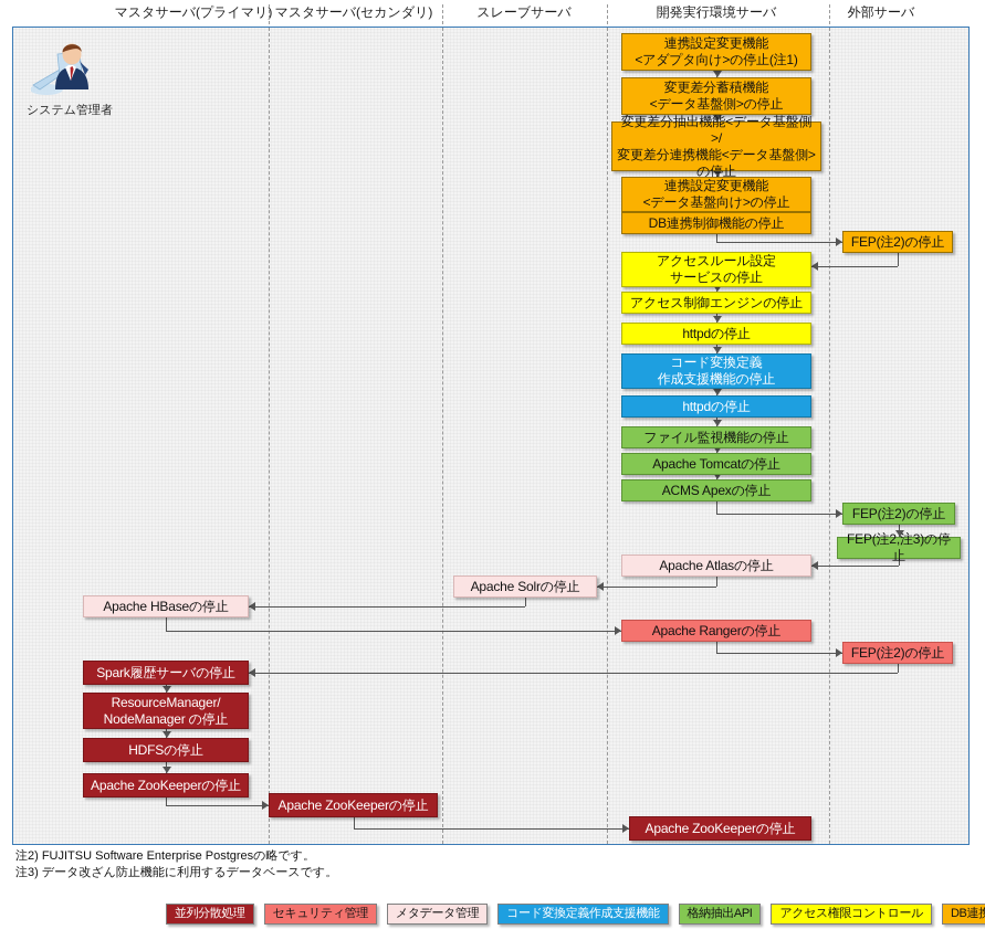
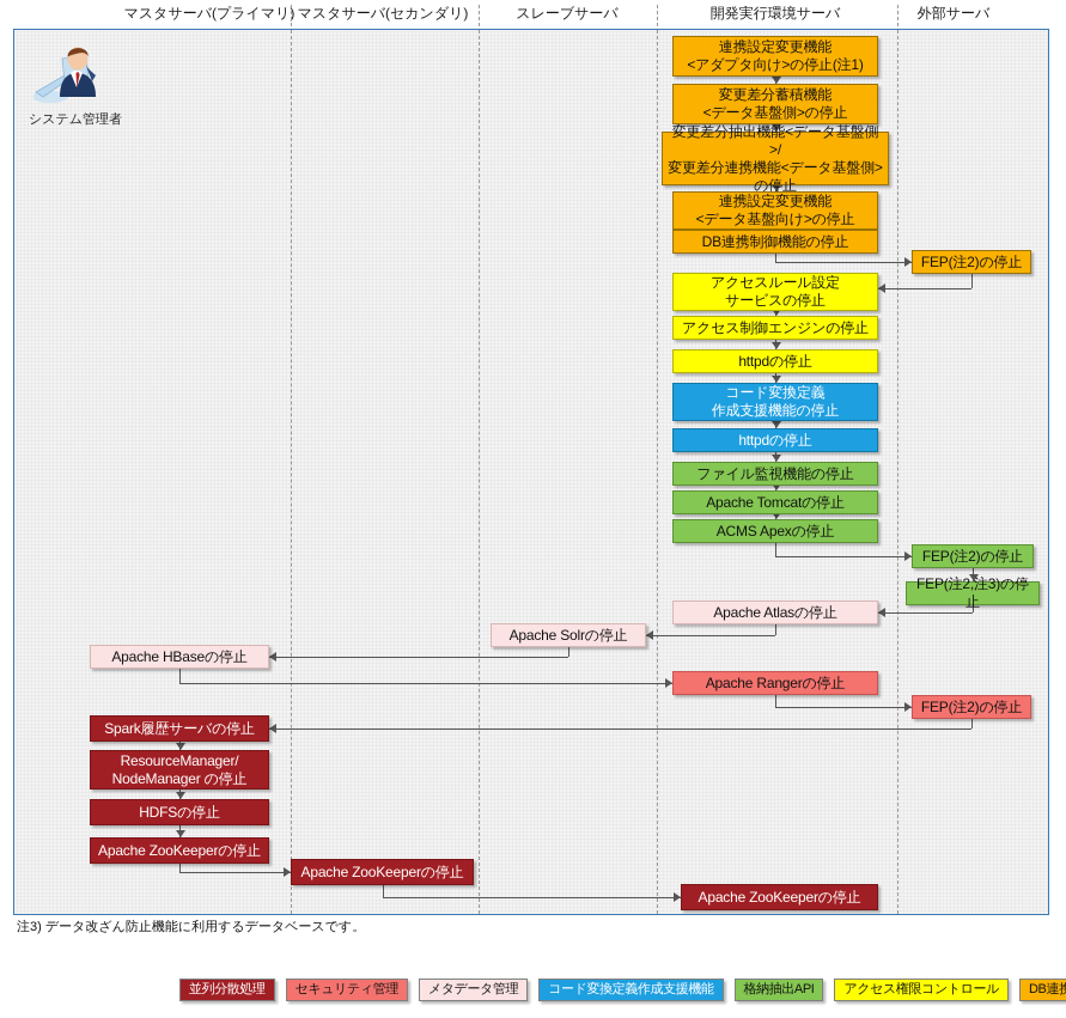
  マスタサーバ(プライマリ)
  マスタサーバ(セカンダリ)
  スレーブサーバ
  開発実行環境サーバ
  外部サーバ
  システム管理者
  連携設定変更機能
  <アダプタ向け>の停止(注1)
  変更差分蓄積機能
  <データ基盤側>の停止
  変更差分抽出機能<データ基盤側>/
  変更差分連携機能<データ基盤側>
  の停止
  連携設定変更機能
  <データ基盤向け>の停止
  DB連携制御機能の停止
  FEP(注2)の停止
  アクセスルール設定
  サービスの停止
  アクセス制御エンジンの停止
  httpdの停止
  コード変換定義
  作成支援機能の停止
  httpdの停止
  ファイル監視機能の停止
  Apache Tomcatの停止
  ACMS Apexの停止
  FEP(注2)の停止
  FEP(注2,注3)の停止
  Apache Atlasの停止
  Apache Solrの停止
  Apache HBaseの停止
  Apache Rangerの停止
  FEP(注2)の停止
  Spark履歴サーバの停止
  ResourceManager/
  NodeManager の停止
  HDFSの停止
  Apache ZooKeeperの停止
  Apache ZooKeeperの停止
  Apache ZooKeeperの停止
- 注2) FUJITSU Software Enterprise Postgresの略です。
  注3) データ改ざん防止機能に利用するデータベースです。
  並列分散処理
  セキュリティ管理
  メタデータ管理
  コード変換定義作成支援機能
  格納抽出API
  アクセス権限コントロール
  DB連携
